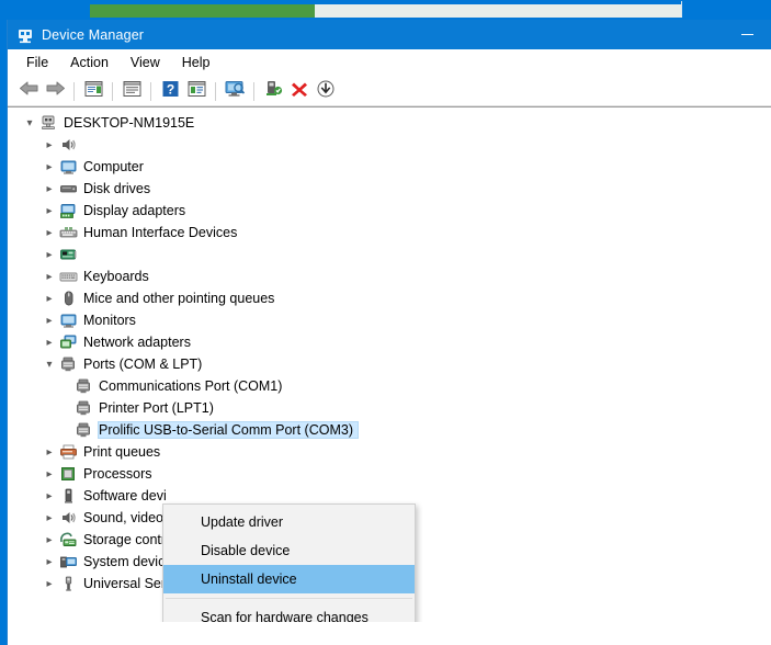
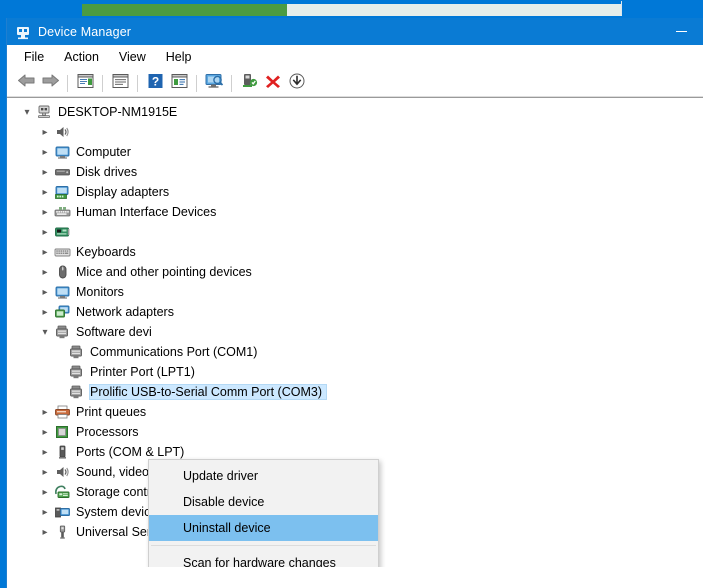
  Device Manager
  File
  Action
  View
  Help
  ?
  ▾
  DESKTOP-NM1915E
  ▸
  ▸
  Computer
  ▸
  Disk drives
  ▸
  Display adapters
  ▸
  Human Interface Devices
  ▸
  ▸
  Keyboards
  ▸
- Mice and other pointing queues
+ Mice and other pointing devices
  ▸
  Monitors
  ▸
  Network adapters
  ▾
- Ports (COM & LPT)
+ Software devi
  Communications Port (COM1)
  Printer Port (LPT1)
  Prolific USB-to-Serial Comm Port (COM3)
  ▸
  Print queues
  ▸
  Processors
  ▸
- Software devi
+ Ports (COM & LPT)
  ▸
  Sound, video
  ▸
  Storage cont
  ▸
  System devi
  ▸
  Universal Se
  Update driver
  Disable device
  Uninstall device
  Scan for hardware changes
